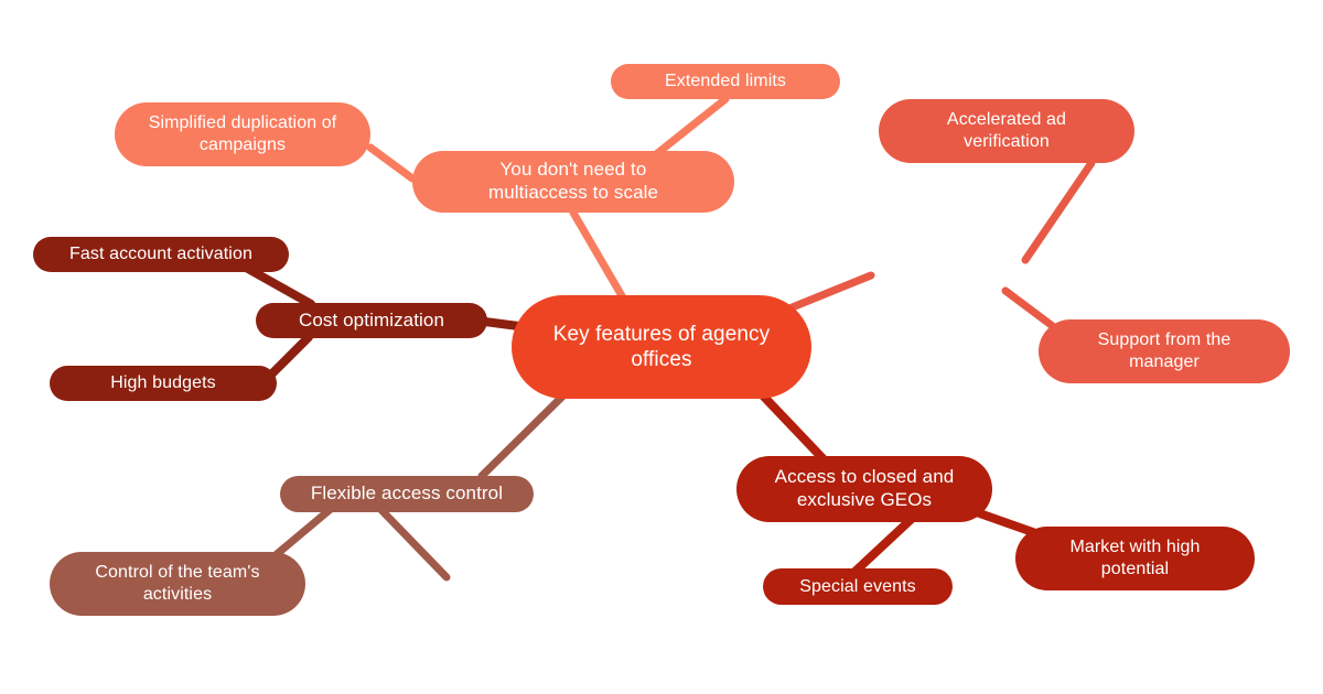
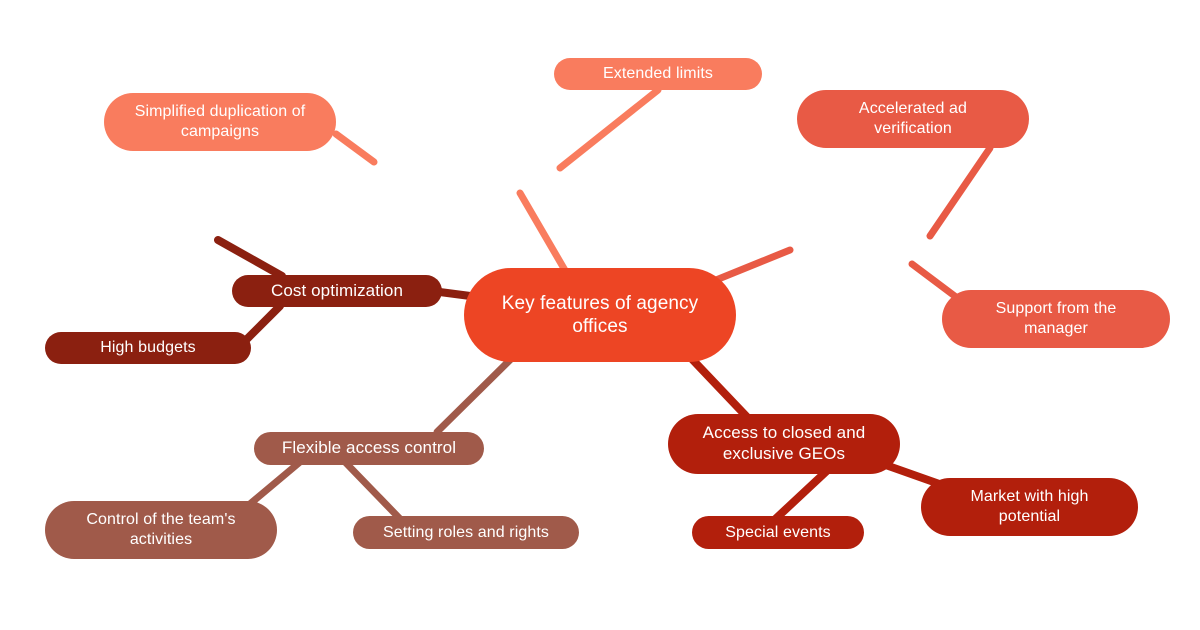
- You don't need to
- multiaccess to scale
  Simplified duplication of
  campaigns
  Extended limits
  Accelerated ad
  verification
  Support from the
  manager
  Cost optimization
- Fast account activation
  High budgets
  Flexible access control
  Control of the team's
  activities
+ Setting roles and rights
  Access to closed and
  exclusive GEOs
  Special events
  Market with high
  potential
  Key features of agency
  offices
